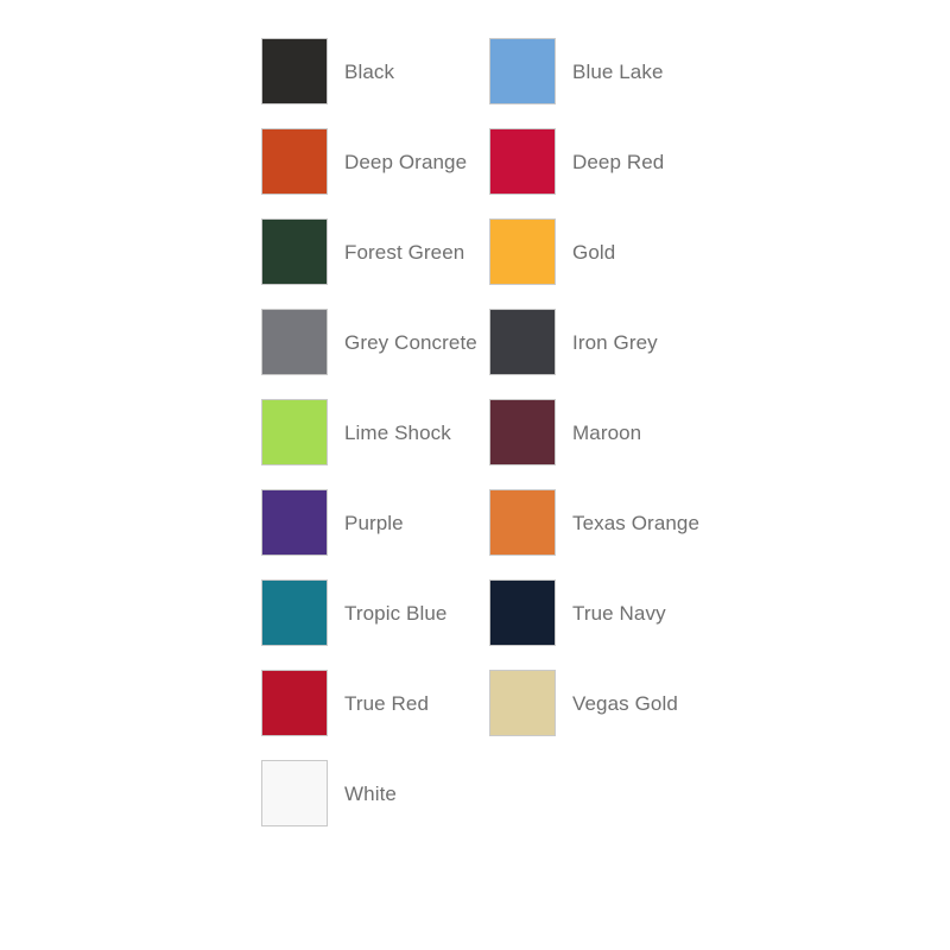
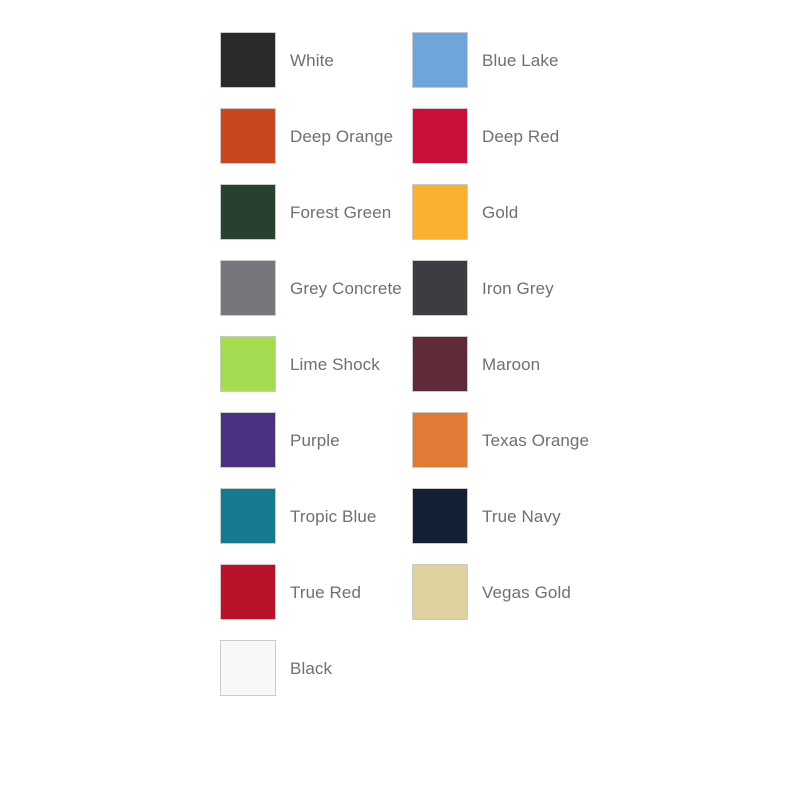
- Black
+ White
  Blue Lake
  Deep Orange
  Deep Red
  Forest Green
  Gold
  Grey Concrete
  Iron Grey
  Lime Shock
  Maroon
  Purple
  Texas Orange
  Tropic Blue
  True Navy
  True Red
  Vegas Gold
- White
+ Black
